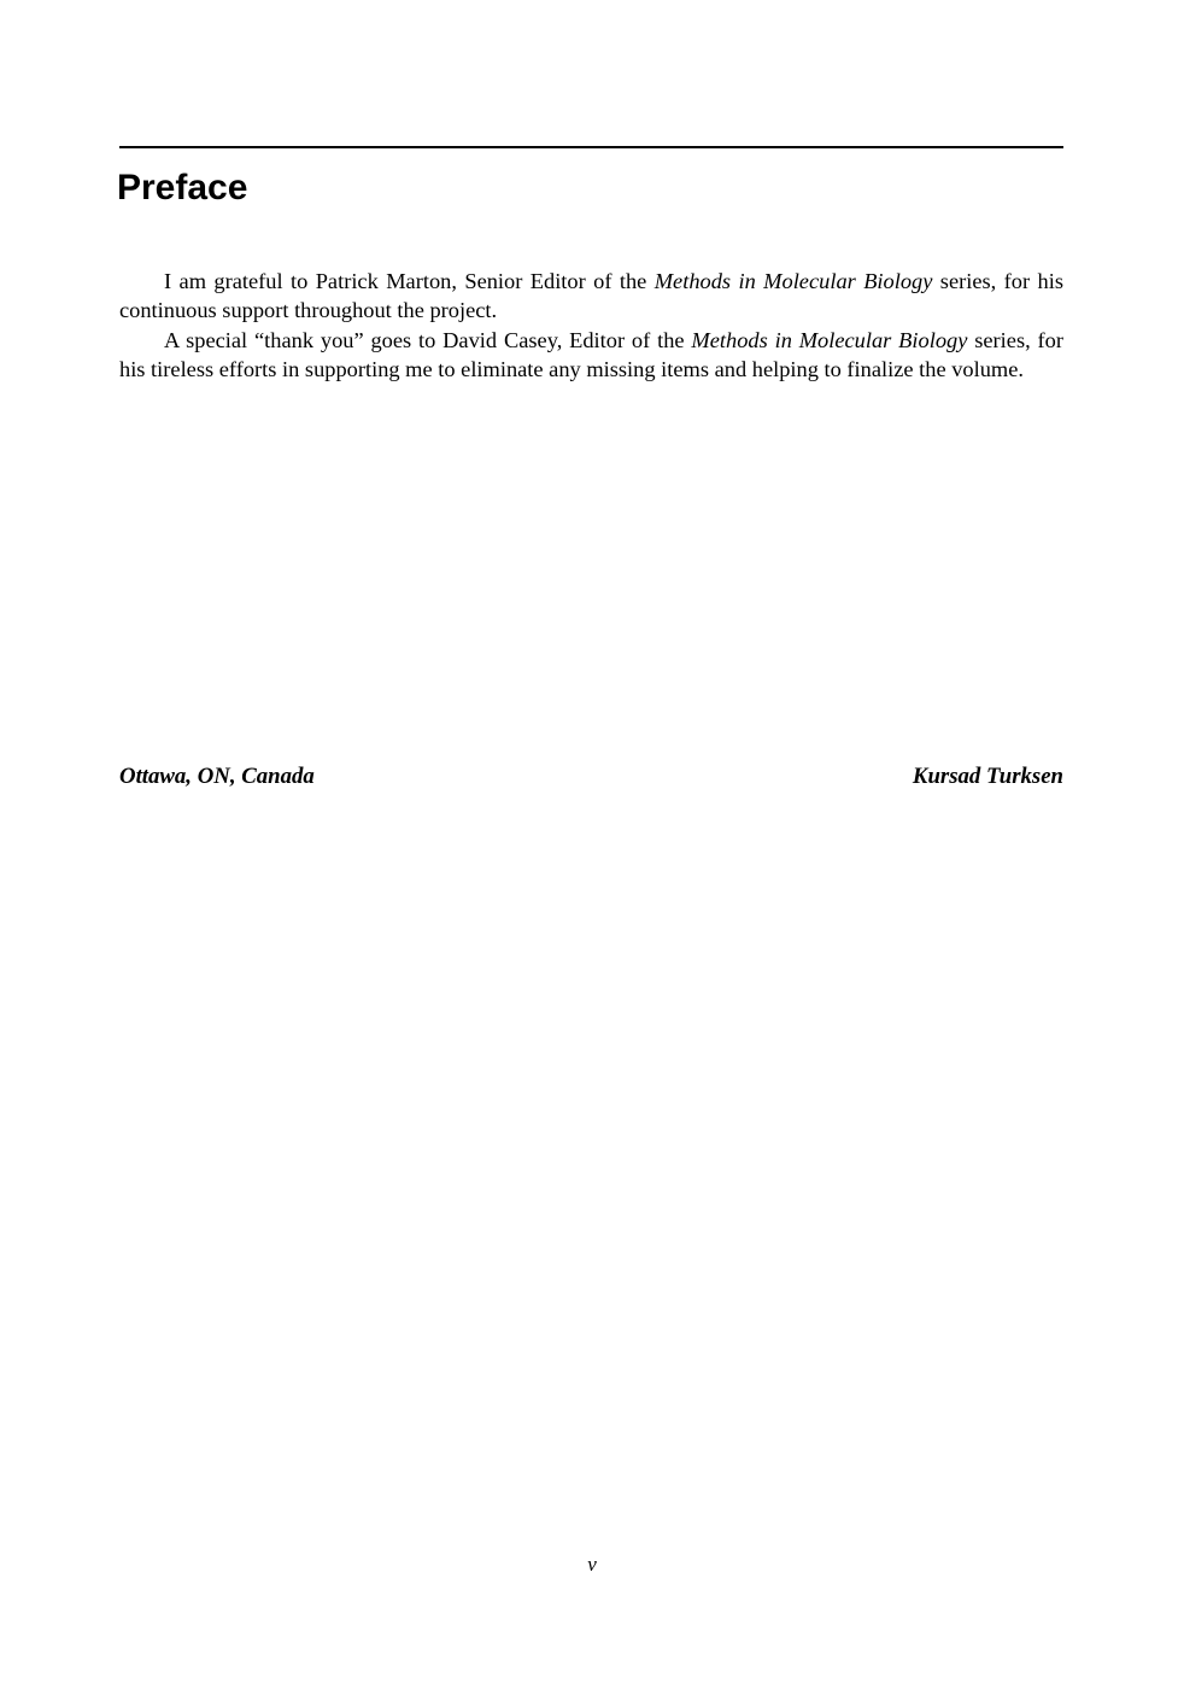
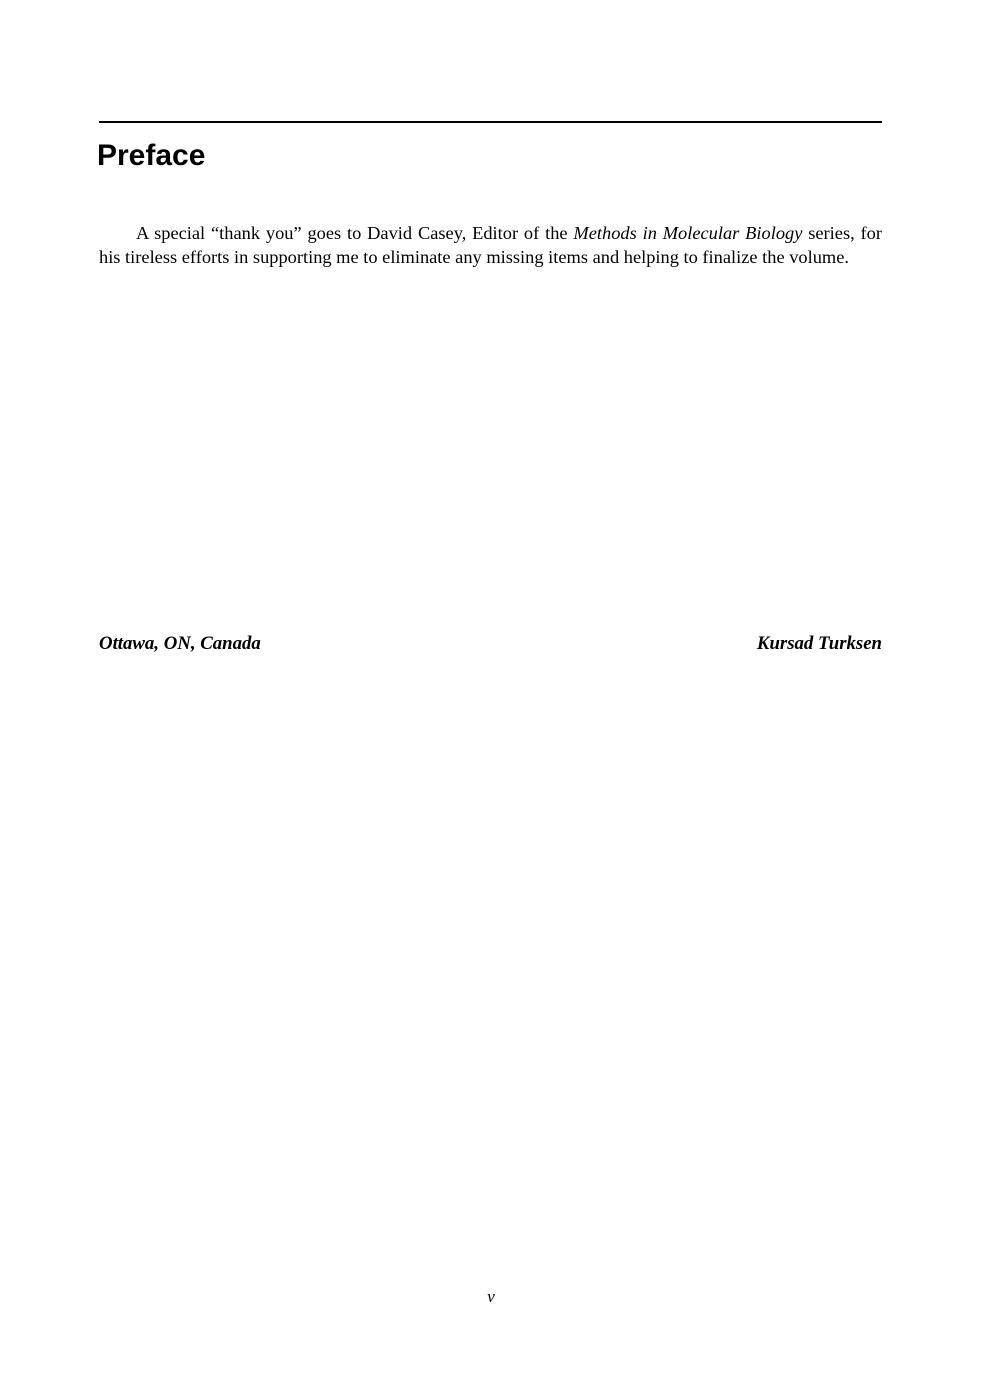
  Preface
- I am grateful to Patrick Marton, Senior Editor of the Methods in Molecular Biology series, for his continuous support throughout the project.
  A special “thank you” goes to David Casey, Editor of the Methods in Molecular Biology series, for his tireless efforts in supporting me to eliminate any missing items and helping to finalize the volume.
  Ottawa, ON, Canada
  Kursad Turksen
  v
